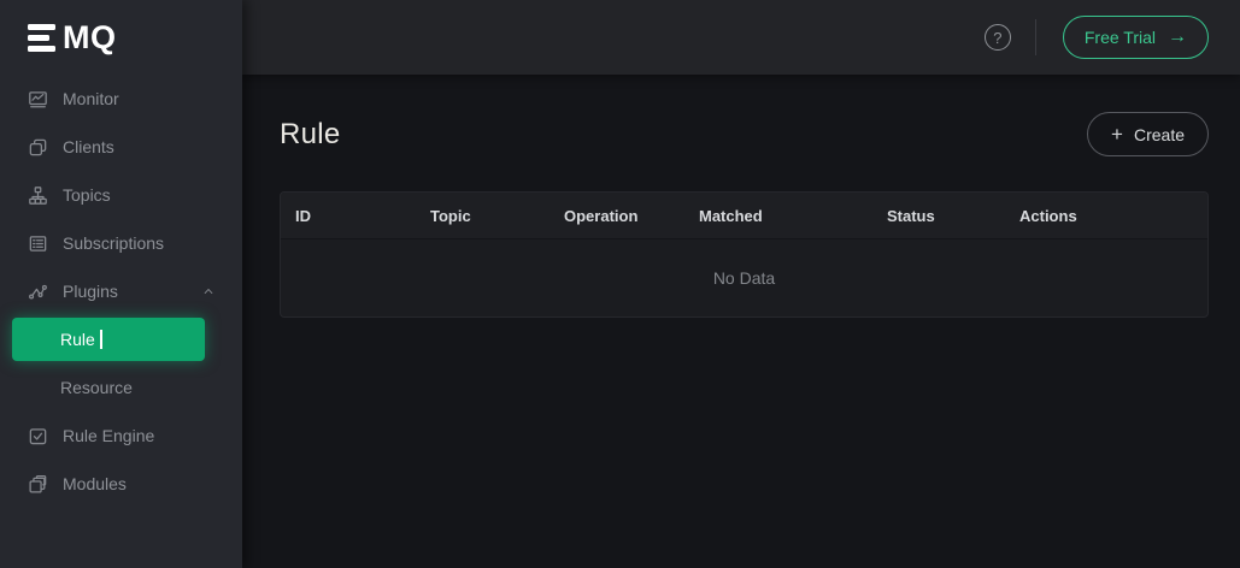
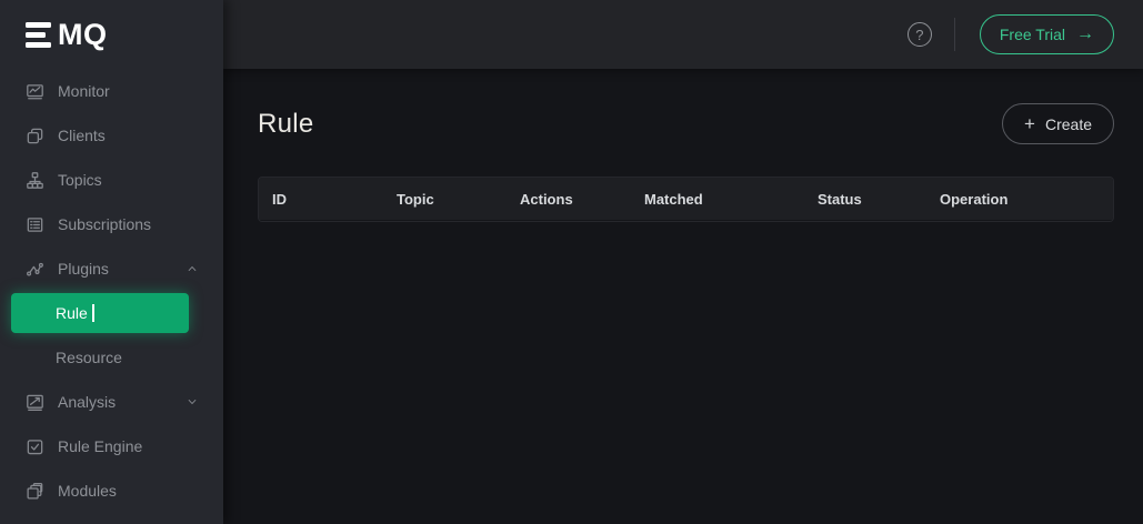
  MQ
  Monitor
  Clients
  Topics
  Subscriptions
  Plugins
  Rule
  Resource
+ Analysis
  Rule Engine
  Modules
  ?
  Free Trial
  →
  Rule
  +
  Create
  ID
  Topic
- Operation
+ Actions
  Matched
  Status
- Actions
+ Operation
- No Data
